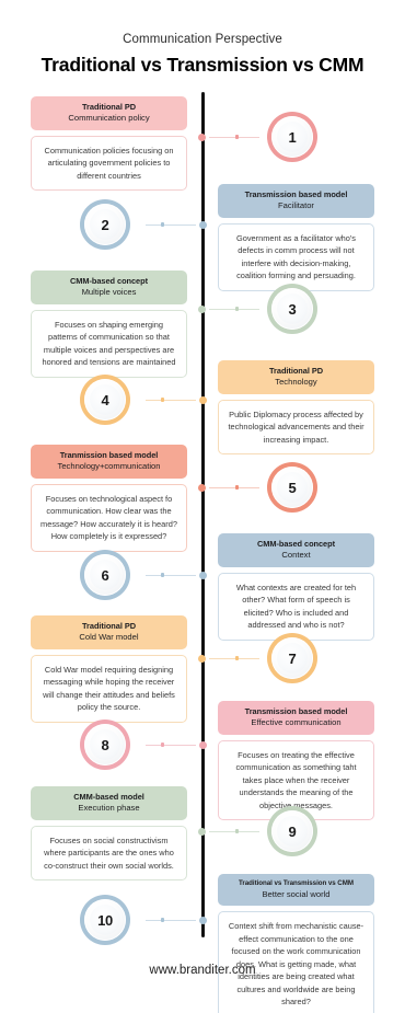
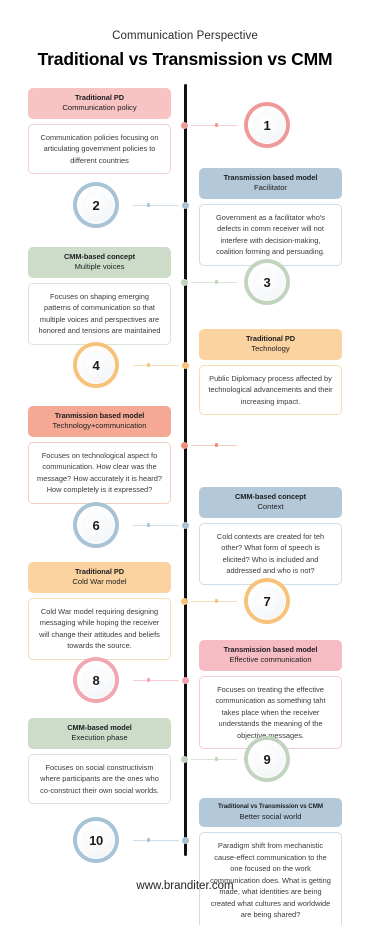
  Communication Perspective
  Traditional vs Transmission vs CMM
  Traditional PD
  Communication policy
  Communication policies focusing on articulating government policies to different countries
  Transmission based model
  Facilitator
- Government as a facilitator who's defects in comm process will not interfere with decision-making, coalition forming and persuading.
+ Government as a facilitator who's defects in comm receiver will not interfere with decision-making, coalition forming and persuading.
  CMM-based concept
  Multiple voices
  Focuses on shaping emerging patterns of communication so that multiple voices and perspectives are honored and tensions are maintained
  Traditional PD
  Technology
  Public Diplomacy process affected by technological advancements and their increasing impact.
  Tranmission based model
  Technology+communication
  Focuses on technological aspect fo communication. How clear was the message? How accurately it is heard? How completely is it expressed?
  CMM-based concept
  Context
- What contexts are created for teh other? What form of speech is elicited? Who is included and addressed and who is not?
+ Cold contexts are created for teh other? What form of speech is elicited? Who is included and addressed and who is not?
  Traditional PD
  Cold War model
- Cold War model requiring designing messaging while hoping the receiver will change their attitudes and beliefs policy the source.
+ Cold War model requiring designing messaging while hoping the receiver will change their attitudes and beliefs towards the source.
  Transmission based model
  Effective communication
  Focuses on treating the effective communication as something taht takes place when the receiver understands the meaning of the objectiv messages.
  CMM-based model
  Execution phase
  Focuses on social constructivism where participants are the ones who co-construct their own social worlds.
  Better social world
- Context shift from mechanistic cause-effect communication to the one focused on the work communication does. What is getting made, what identities are being created what cultures and worldwide are being shared?
+ Paradigm shift from mechanistic cause-effect communication to the one focused on the work communication does. What is getting made, what identities are being created what cultures and worldwide are being shared?
  1
  2
  3
  4
- 5
  6
  7
  8
  9
  10
  www.branditer.com
